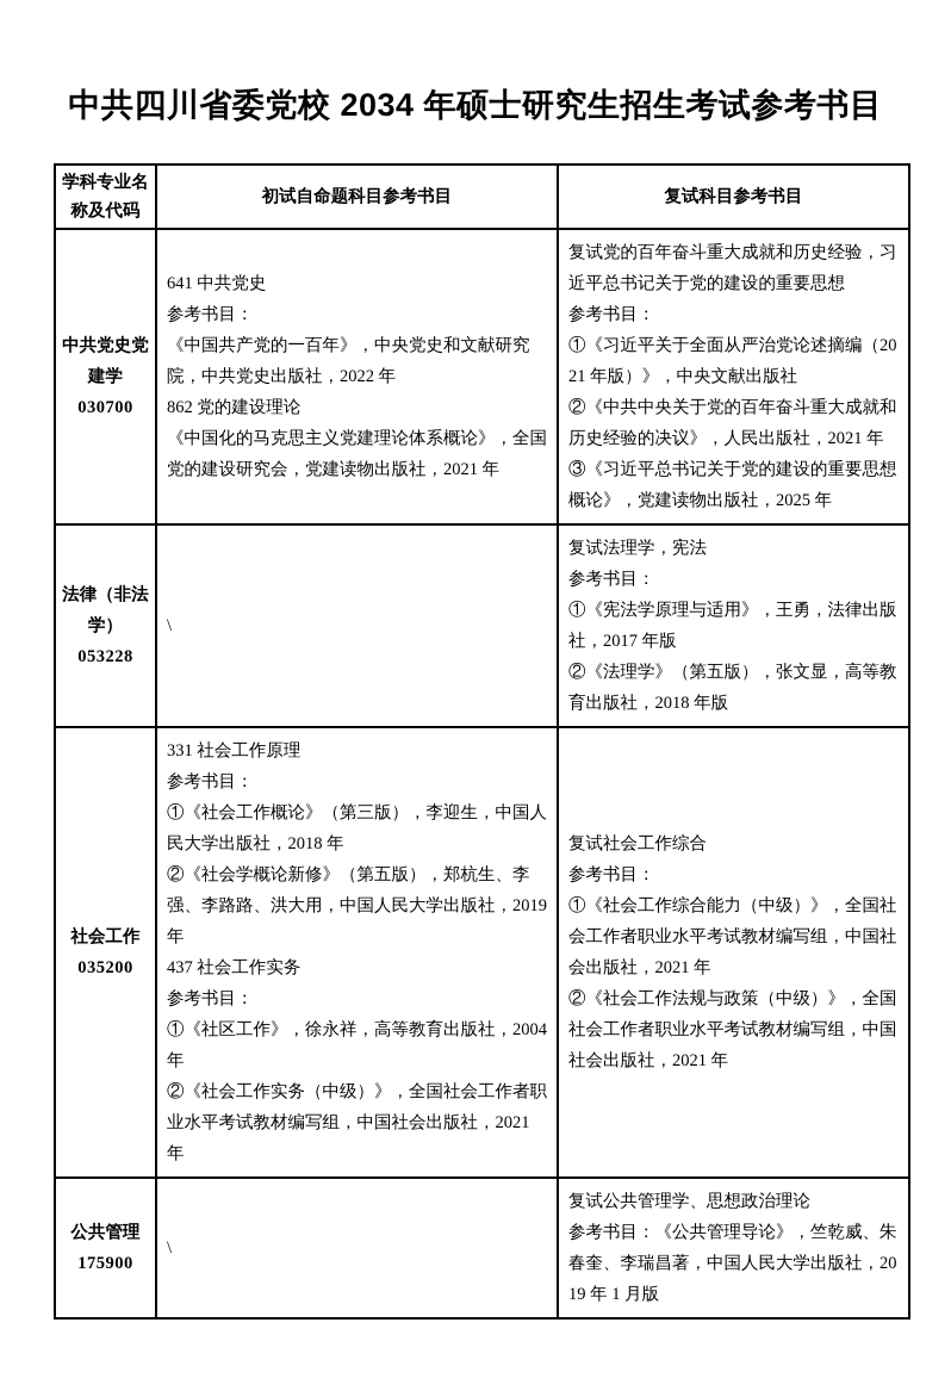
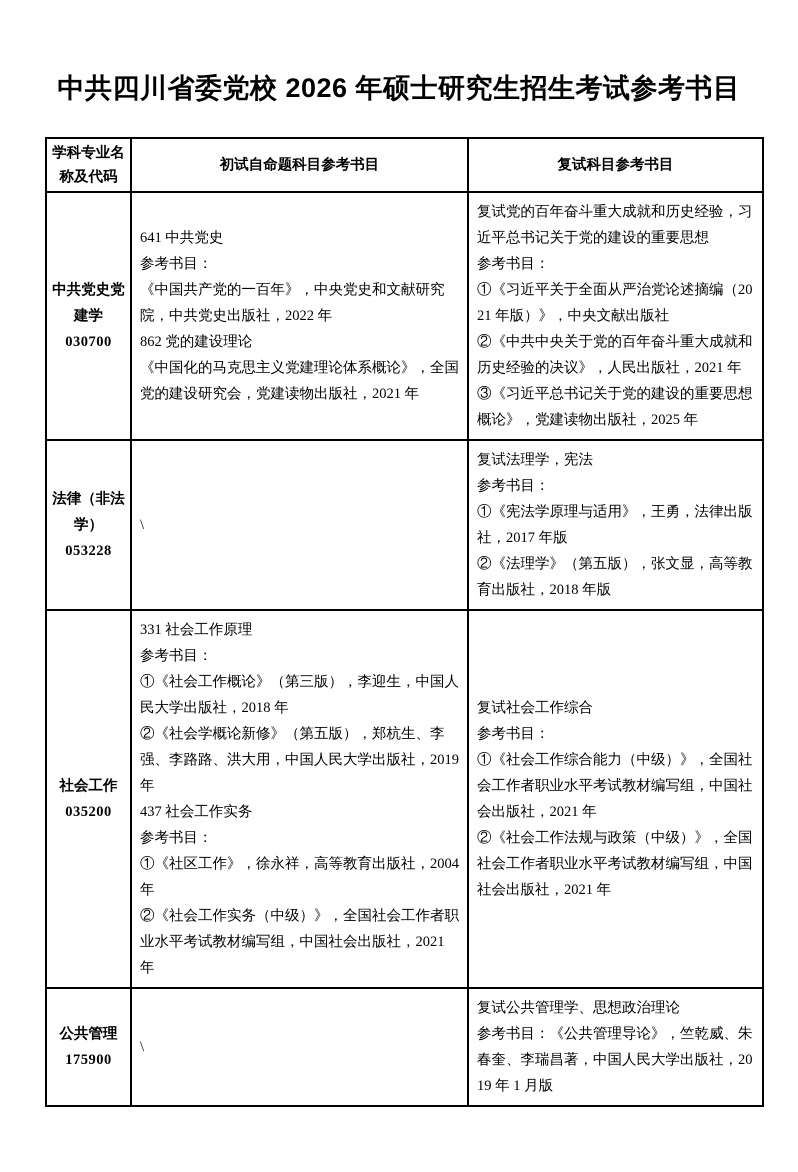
- 中共四川省委党校 2034 年硕士研究生招生考试参考书目
+ 中共四川省委党校 2026 年硕士研究生招生考试参考书目
  学科专业名称及代码	初试自命题科目参考书目	复试科目参考书目
  中共党史党建学 030700	641 中共党史 参考书目： 《中国共产党的一百年》，中央党史和文献研究院，中共党史出版社，2022 年 862 党的建设理论 《中国化的马克思主义党建理论体系概论》，全国党的建设研究会，党建读物出版社，2021 年	复试党的百年奋斗重大成就和历史经验，习近平总书记关于党的建设的重要思想 参考书目： ①《习近平关于全面从严治党论述摘编（2021 年版）》，中央文献出版社 ②《中共中央关于党的百年奋斗重大成就和历史经验的决议》，人民出版社，2021 年 ③《习近平总书记关于党的建设的重要思想概论》，党建读物出版社，2025 年
  法律（非法学） 053228	\	复试法理学，宪法 参考书目： ①《宪法学原理与适用》，王勇，法律出版社，2017 年版 ②《法理学》（第五版），张文显，高等教育出版社，2018 年版
  社会工作 035200	331 社会工作原理 参考书目： ①《社会工作概论》（第三版），李迎生，中国人民大学出版社，2018 年 ②《社会学概论新修》（第五版），郑杭生、李强、李路路、洪大用，中国人民大学出版社，2019 年 437 社会工作实务 参考书目： ①《社区工作》，徐永祥，高等教育出版社，2004 年 ②《社会工作实务（中级）》，全国社会工作者职业水平考试教材编写组，中国社会出版社，2021 年	复试社会工作综合 参考书目： ①《社会工作综合能力（中级）》，全国社会工作者职业水平考试教材编写组，中国社会出版社，2021 年 ②《社会工作法规与政策（中级）》，全国社会工作者职业水平考试教材编写组，中国社会出版社，2021 年
  公共管理 175900	\	复试公共管理学、思想政治理论 参考书目：《公共管理导论》，竺乾威、朱春奎、李瑞昌著，中国人民大学出版社，2019 年 1 月版
